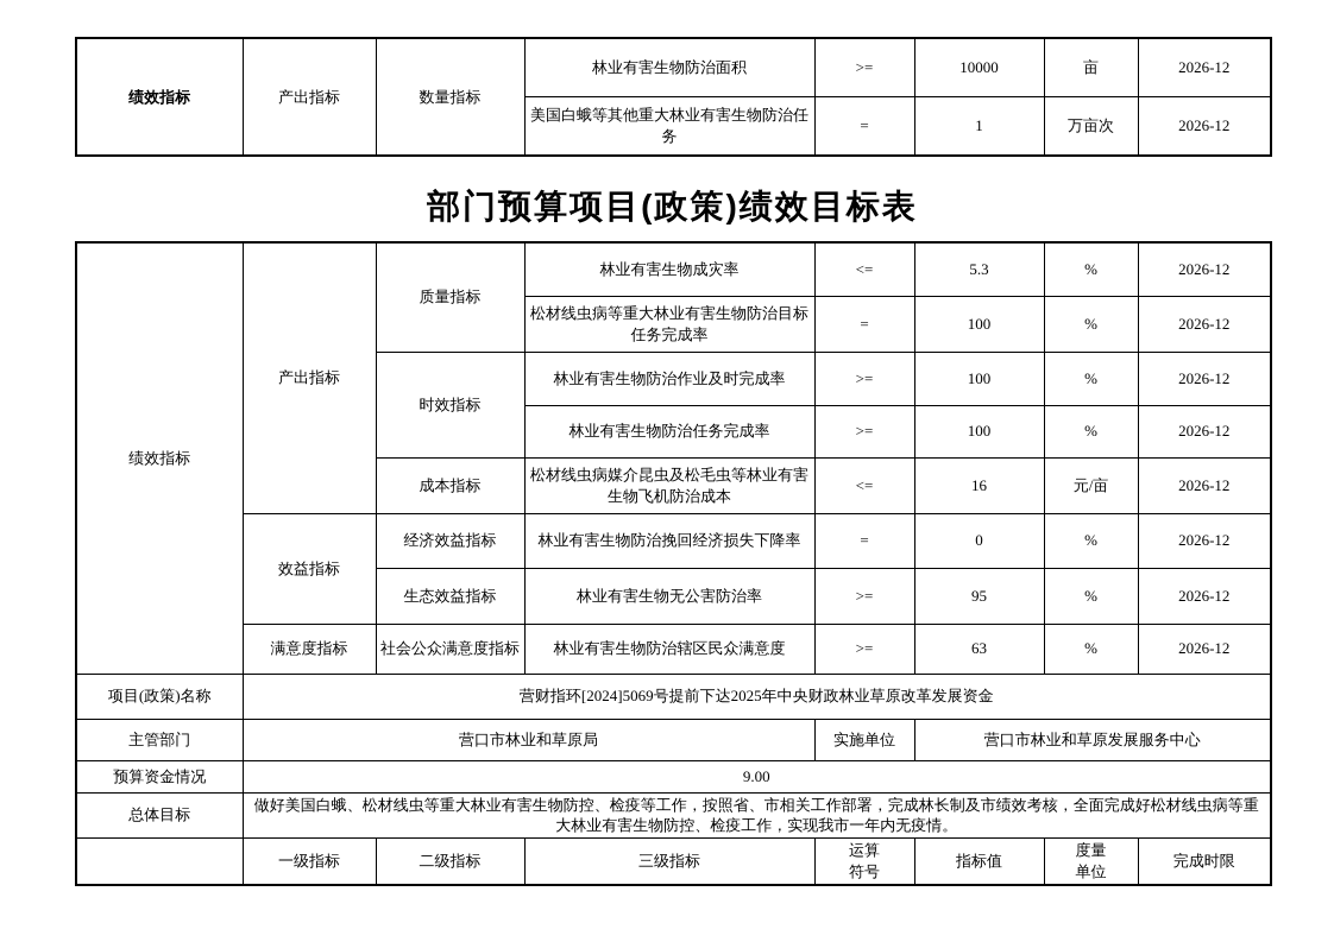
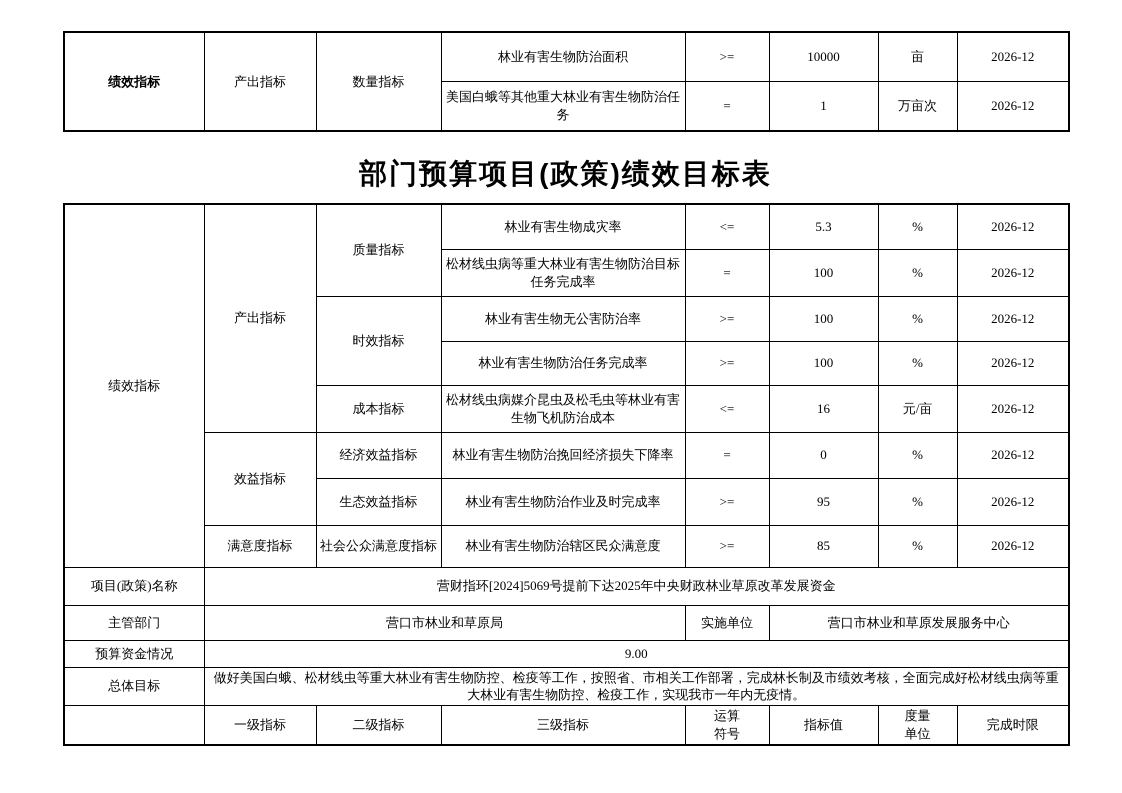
  绩效指标	产出指标	数量指标	林业有害生物防治面积	>=	10000	亩	2026-12
  美国白蛾等其他重大林业有害生物防治任务	=	1	万亩次	2026-12
  部门预算项目(政策)绩效目标表
  绩效指标	产出指标	质量指标	林业有害生物成灾率	<=	5.3	%	2026-12
  松材线虫病等重大林业有害生物防治目标任务完成率	=	100	%	2026-12
- 时效指标	林业有害生物防治作业及时完成率	>=	100	%	2026-12
+ 时效指标	林业有害生物无公害防治率	>=	100	%	2026-12
  林业有害生物防治任务完成率	>=	100	%	2026-12
  成本指标	松材线虫病媒介昆虫及松毛虫等林业有害生物飞机防治成本	<=	16	元/亩	2026-12
  效益指标	经济效益指标	林业有害生物防治挽回经济损失下降率	=	0	%	2026-12
- 生态效益指标	林业有害生物无公害防治率	>=	95	%	2026-12
+ 生态效益指标	林业有害生物防治作业及时完成率	>=	95	%	2026-12
- 满意度指标	社会公众满意度指标	林业有害生物防治辖区民众满意度	>=	63	%	2026-12
+ 满意度指标	社会公众满意度指标	林业有害生物防治辖区民众满意度	>=	85	%	2026-12
  项目(政策)名称	营财指环[2024]5069号提前下达2025年中央财政林业草原改革发展资金
  主管部门	营口市林业和草原局	实施单位	营口市林业和草原发展服务中心
  预算资金情况	9.00
  总体目标	做好美国白蛾、松材线虫等重大林业有害生物防控、检疫等工作，按照省、市相关工作部署，完成林长制及市绩效考核，全面完成好松材线虫病等重大林业有害生物防控、检疫工作，实现我市一年内无疫情。
  	一级指标	二级指标	三级指标	运算 符号	指标值	度量 单位	完成时限
